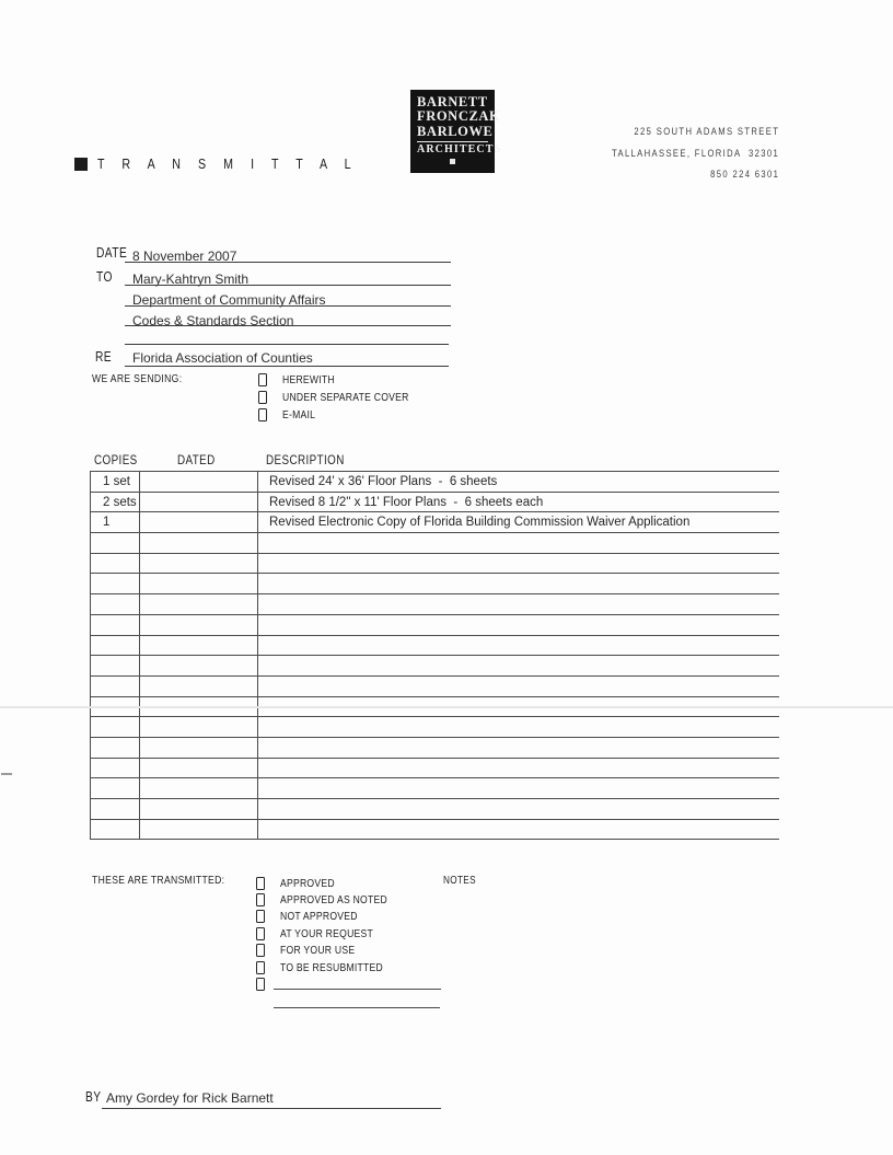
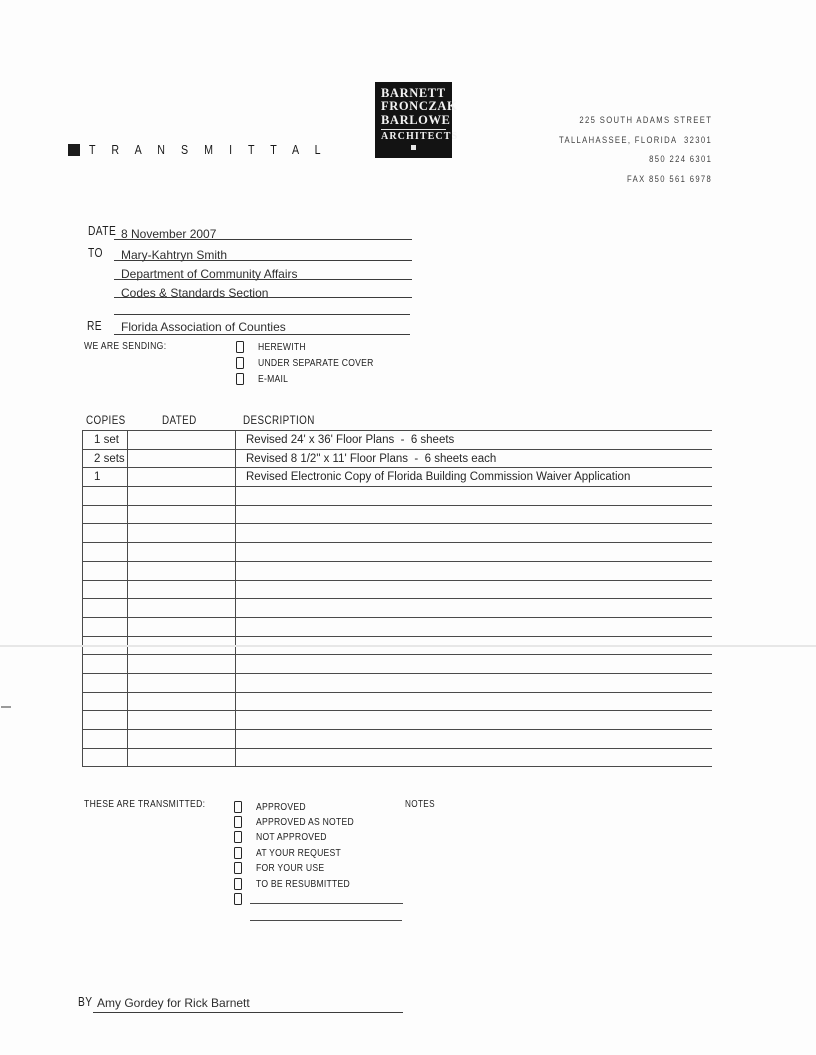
  BARNETT
  FRONCZAK
  BARLOW
  ARCHITEC
  T R A N S M I T T A L
  225 SOUTH ADAMS STREET
  TALLAHASSEE, FLORIDA 32301
  850 224 6301
+ FAX 850 561 6978
  DATE
  8 November 2007
  TO
  Mary-Kahtryn Smith
  Department of Community Affairs
  Codes & Standards Section
  RE
  Florida Association of Counties
  WE ARE SENDING:
  HEREWITH
  UNDER SEPARATE COVER
  E-MAIL
  COPIES
  DATED
  DESCRIPTION
  1 set
  Revised 24' x 36' Floor Plans - 6 sheets
  2 sets
  Revised 8 1/2" x 11' Floor Plans - 6 sheets each
  1
  Revised Electronic Copy of Florida Building Commission Waiver Application
  THESE ARE TRANSMITTED:
  APPROVED
  APPROVED AS NOTED
  NOT APPROVED
  AT YOUR REQUEST
  FOR YOUR USE
  TO BE RESUBMITTED
  NOTES
  BY
  Amy Gordey for Rick Barnett
